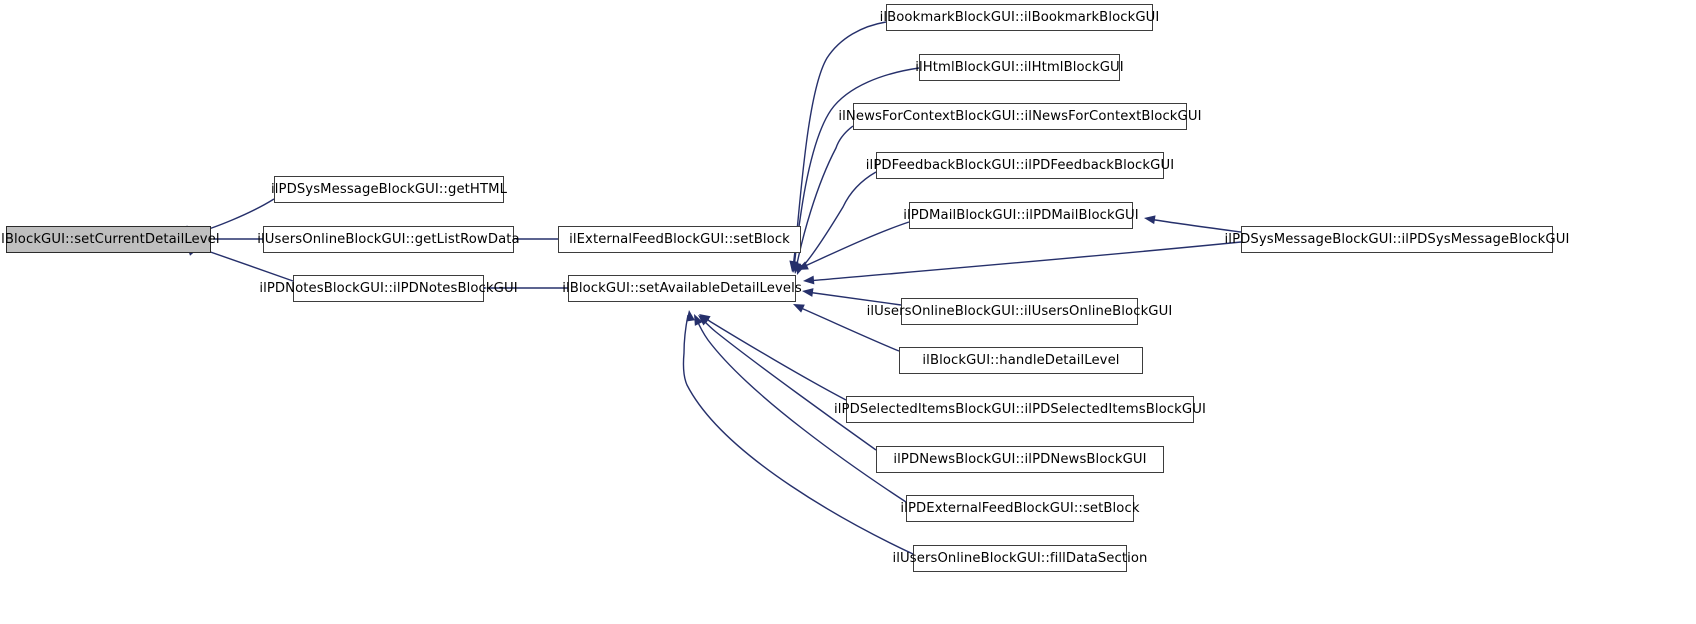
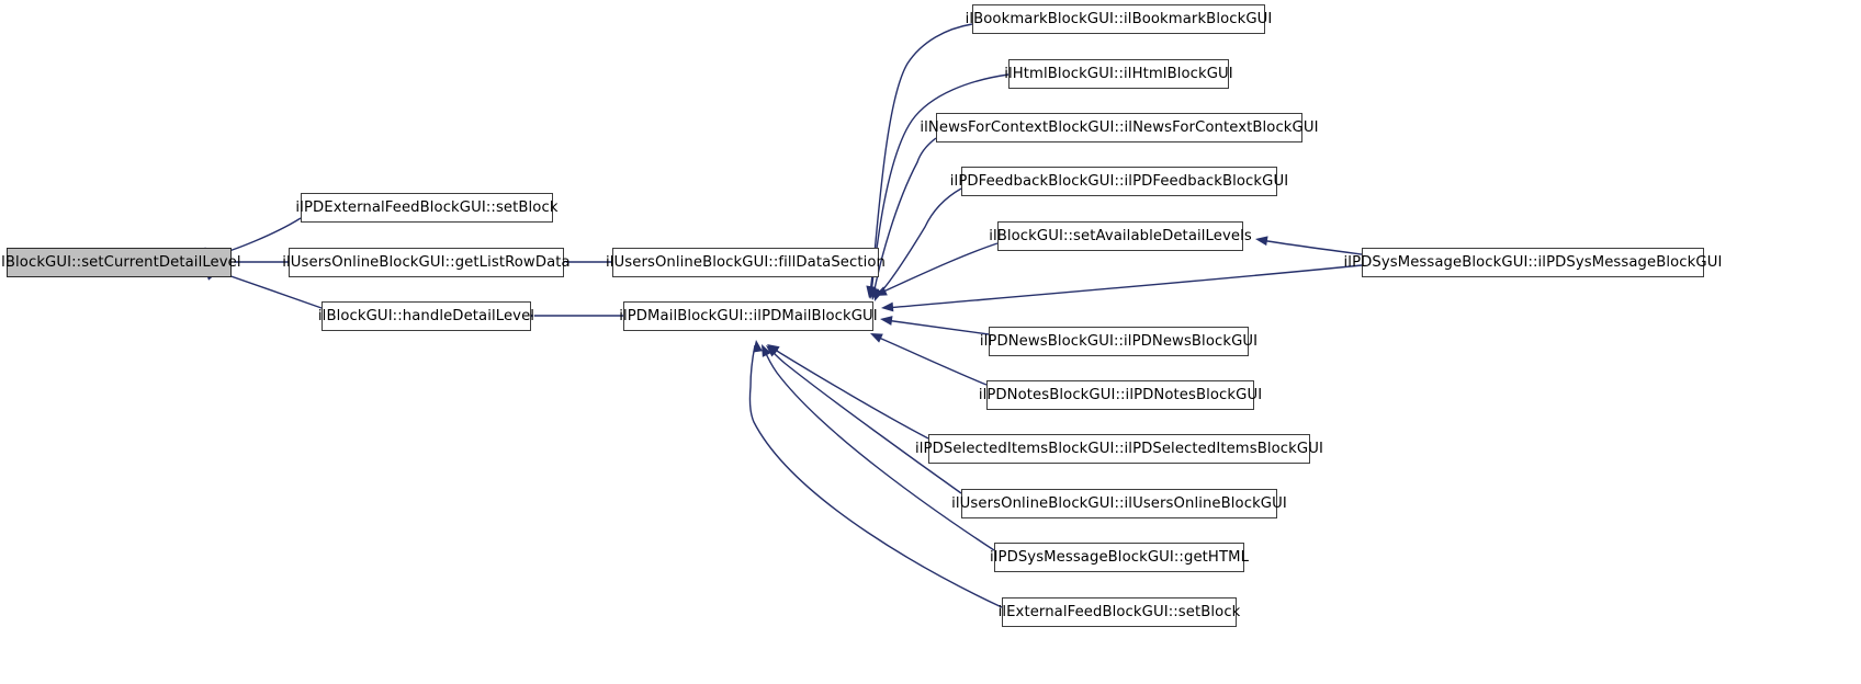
  lBlockGUI::setCurrentDetailLevel
- ilPDSysMessageBlockGUI::getHTML
+ ilPDExternalFeedBlockGUI::setBlock
  ilUsersOnlineBlockGUI::getListRowData
- ilPDNotesBlockGUI::ilPDNotesBlockGUI
+ ilBlockGUI::handleDetailLevel
- ilExternalFeedBlockGUI::setBlock
+ ilUsersOnlineBlockGUI::fillDataSection
- ilBlockGUI::setAvailableDetailLevels
+ ilPDMailBlockGUI::ilPDMailBlockGUI
  ilBookmarkBlockGUI::ilBookmarkBlockGUI
  ilHtmlBlockGUI::ilHtmlBlockGUI
  ilNewsForContextBlockGUI::ilNewsForContextBlockGUI
  ilPDFeedbackBlockGUI::ilPDFeedbackBlockGUI
- ilPDMailBlockGUI::ilPDMailBlockGUI
+ ilBlockGUI::setAvailableDetailLevels
  ilPDSysMessageBlockGUI::ilPDSysMessageBlockGUI
- ilUsersOnlineBlockGUI::ilUsersOnlineBlockGUI
+ ilPDNewsBlockGUI::ilPDNewsBlockGUI
- ilBlockGUI::handleDetailLevel
+ ilPDNotesBlockGUI::ilPDNotesBlockGUI
  ilPDSelectedItemsBlockGUI::ilPDSelectedItemsBlockGUI
- ilPDNewsBlockGUI::ilPDNewsBlockGUI
+ ilUsersOnlineBlockGUI::ilUsersOnlineBlockGUI
- ilPDExternalFeedBlockGUI::setBlock
+ ilPDSysMessageBlockGUI::getHTML
- ilUsersOnlineBlockGUI::fillDataSection
+ ilExternalFeedBlockGUI::setBlock
